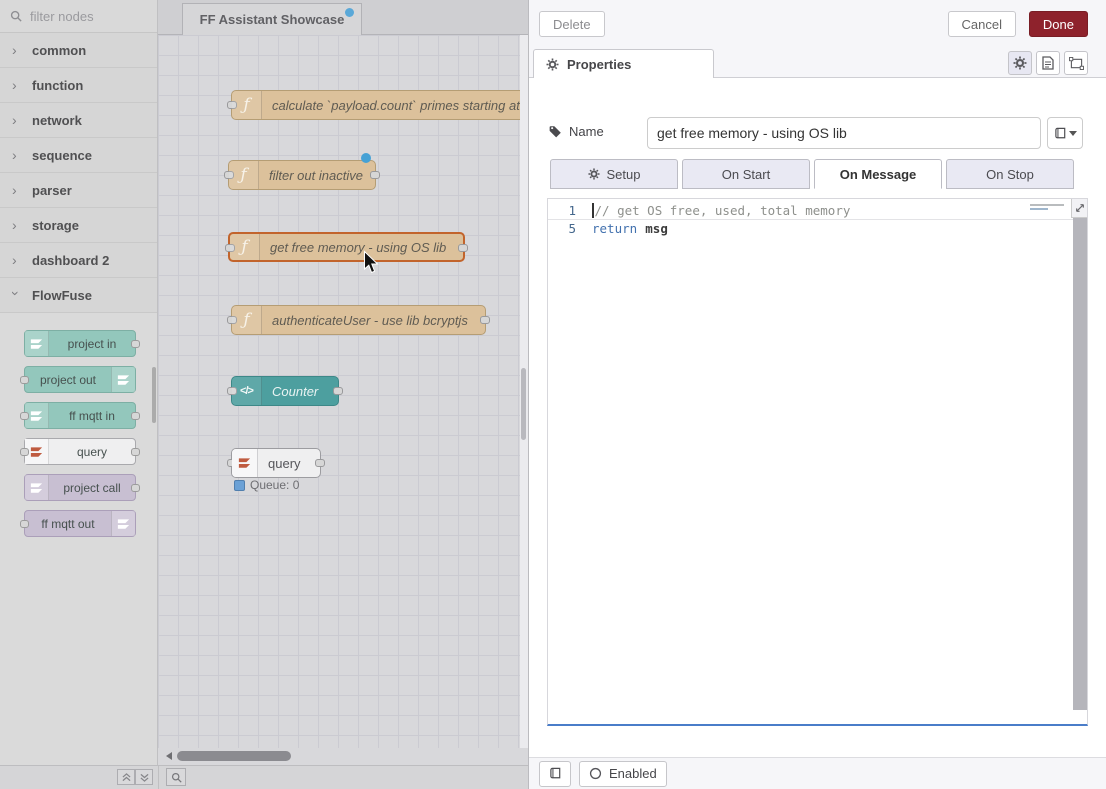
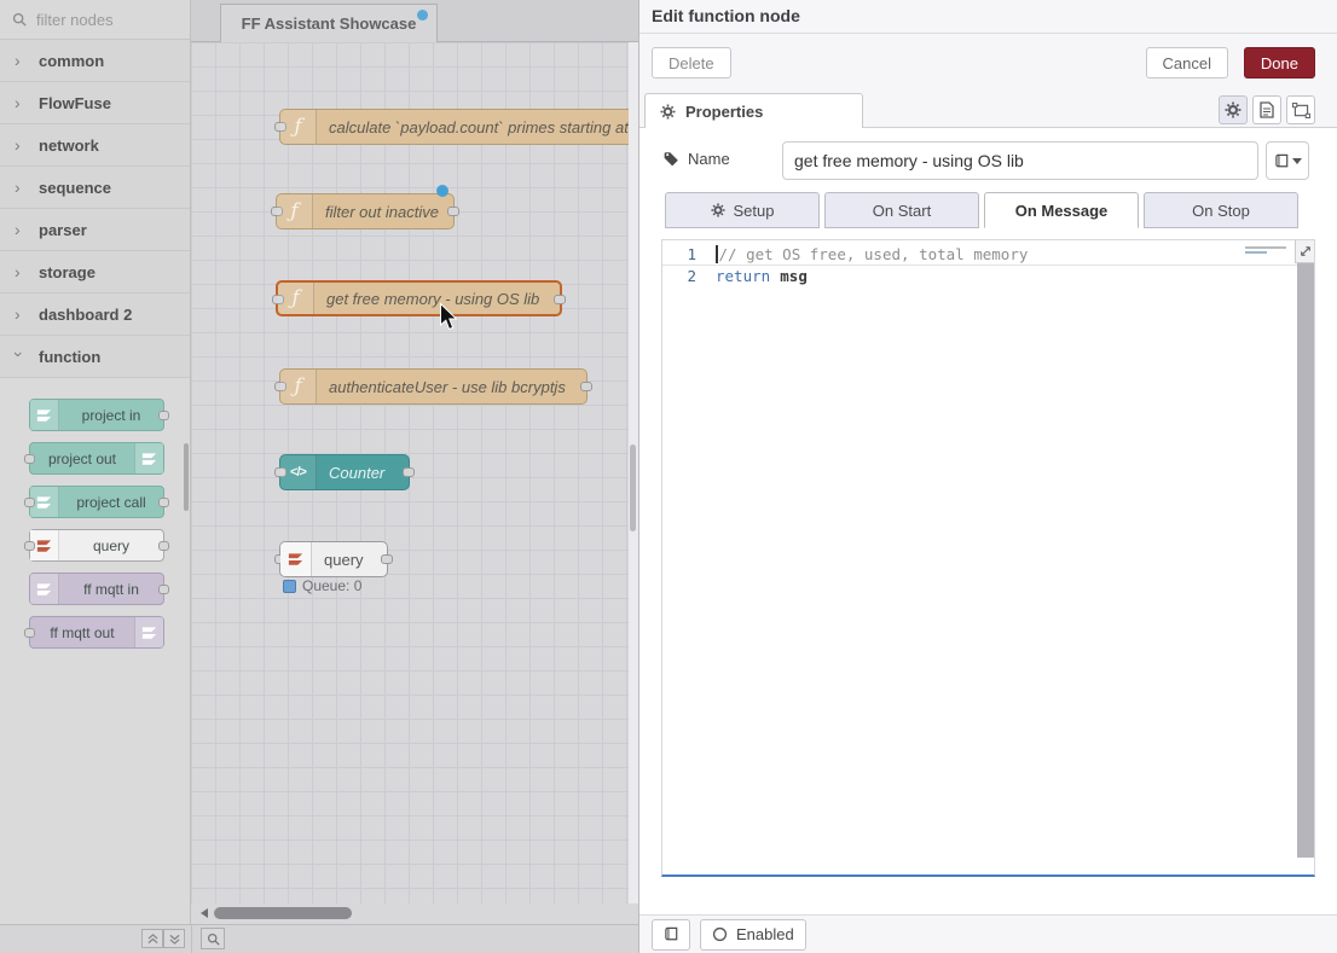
  filter nodes
  ›
  common
  ›
- function
+ FlowFuse
  ›
  network
  ›
  sequence
  ›
  parser
  ›
  storage
  ›
  dashboard 2
- FlowFuse
+ function
  project in
  project out
- ff mqtt in
+ project call
  query
- project call
+ ff mqtt in
  ff mqtt out
  FF Assistant Showcase
  ƒ
  calculate `payload.count` primes starting at
  ƒ
  filter out inactive
  ƒ
  get free memory - using OS lib
  ƒ
  authenticateUser - use lib bcryptjs
  </>
  Counter
  query
  Queue: 0
+ Edit function node
  Delete
  Cancel
  Done
  Properties
  Name
  get free memory - using OS lib
  Setup
  On Start
  On Message
  On Stop
  1
  // get OS free, used, total memory
- 5
+ 2
  return
  msg
  Enabled
